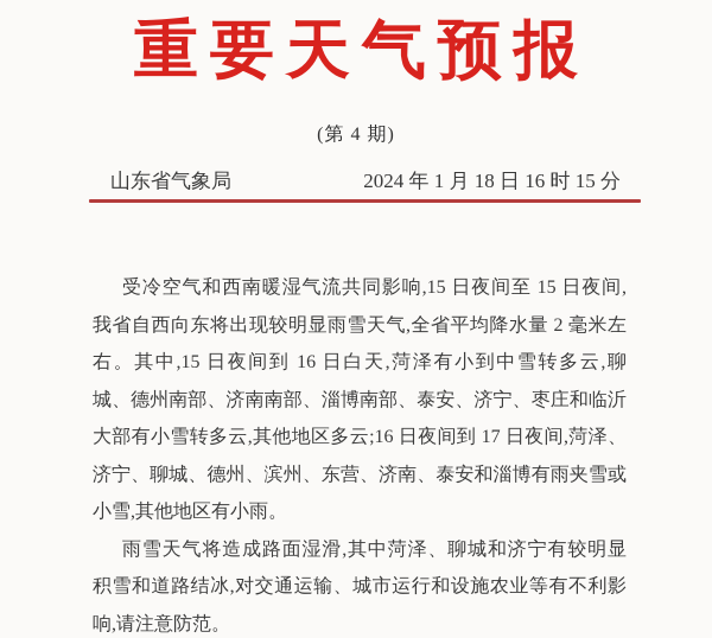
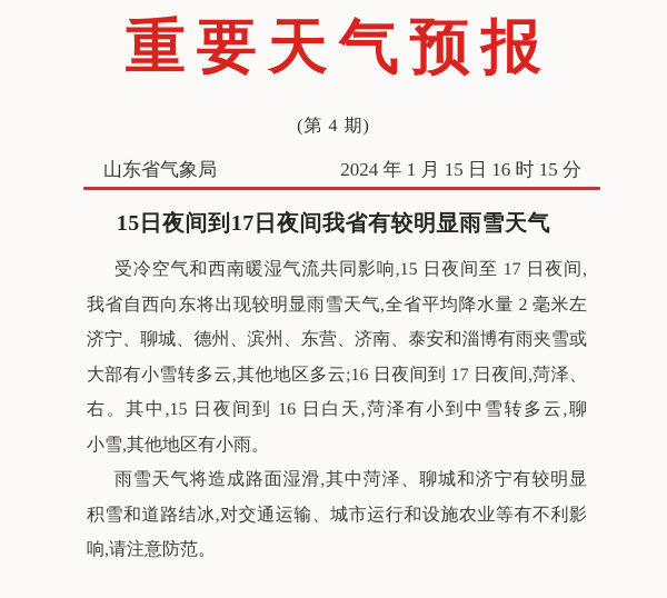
  重要天气预报
  (第 4 期)
  山东省气象局
- 2024 年 1 月 18 日 16 时 15 分
+ 2024 年 1 月 15 日 16 时 15 分
+ 15日夜间到17日夜间我省有较明显雨雪天气
- 受冷空气和西南暖湿气流共同影响,15 日夜间至 15 日夜间,
+ 受冷空气和西南暖湿气流共同影响,15 日夜间至 17 日夜间,
  我省自西向东将出现较明显雨雪天气,全省平均降水量 2 毫米左
- 右。其中,15 日夜间到 16 日白天,菏泽有小到中雪转多云,聊
+ 济宁、聊城、德州、滨州、东营、济南、泰安和淄博有雨夹雪或
- 城、德州南部、济南南部、淄博南部、泰安、济宁、枣庄和临沂
  大部有小雪转多云,其他地区多云;16 日夜间到 17 日夜间,菏泽、
- 济宁、聊城、德州、滨州、东营、济南、泰安和淄博有雨夹雪或
+ 右。其中,15 日夜间到 16 日白天,菏泽有小到中雪转多云,聊
  小雪,其他地区有小雨。
  雨雪天气将造成路面湿滑,其中菏泽、聊城和济宁有较明显
  积雪和道路结冰,对交通运输、城市运行和设施农业等有不利影
  响,请注意防范。
